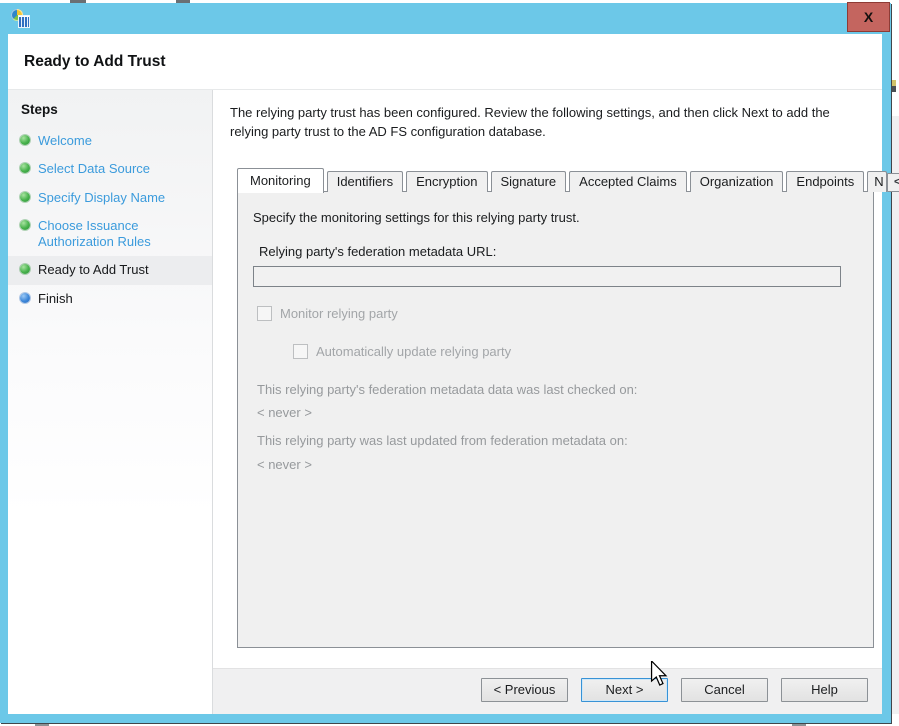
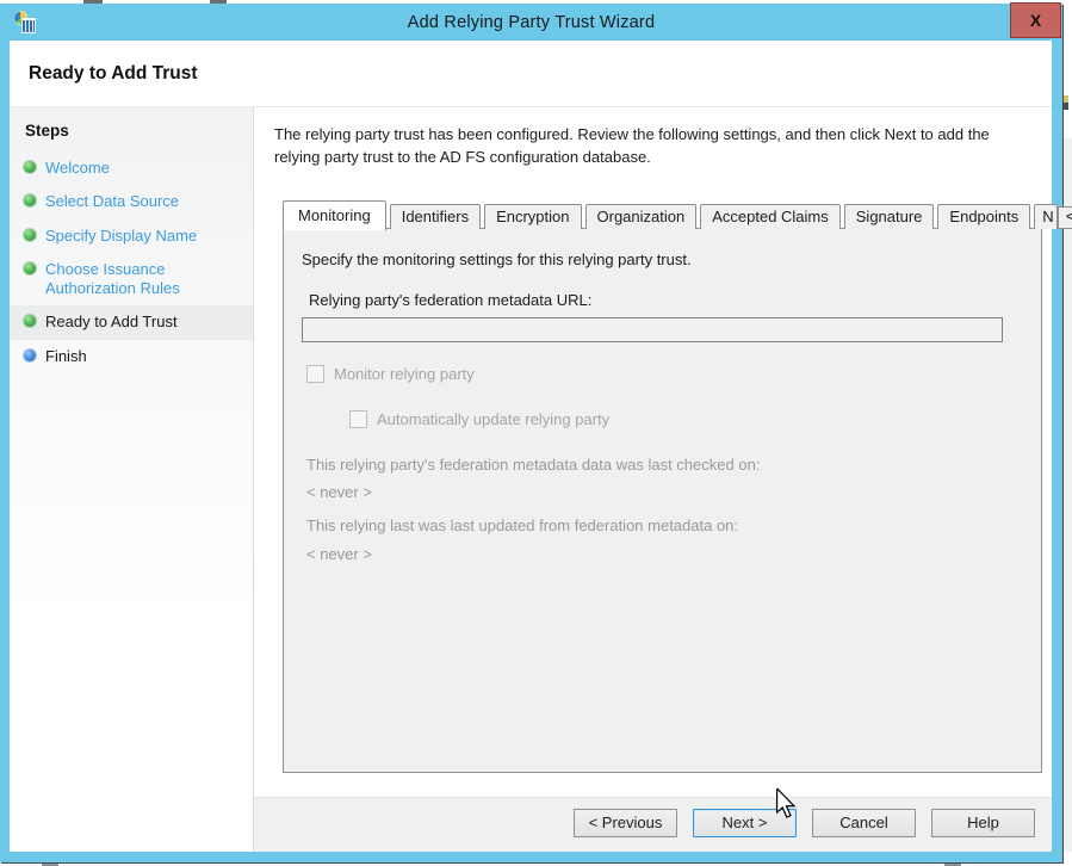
+ Add Relying Party Trust Wizard
  X
  Ready to Add Trust
  Steps
  Welcome
  Select Data Source
  Specify Display Name
  Choose Issuance Authorization Rules
  Ready to Add Trust
  Finish
  The relying party trust has been configured. Review the following settings, and then click Next to add the relying party trust to the AD FS configuration database.
  Monitoring
  Identifiers
  Encryption
- Signature
+ Organization
  Accepted Claims
- Organization
+ Signature
  Endpoints
  N
  <
  Specify the monitoring settings for this relying party trust.
  Relying party's federation metadata URL:
  Monitor relying party
  Automatically update relying party
  This relying party's federation metadata data was last checked on:
  < never >
- This relying party was last updated from federation metadata on:
+ This relying last was last updated from federation metadata on:
  < never >
  < Previous
  Next >
  Cancel
  Help
